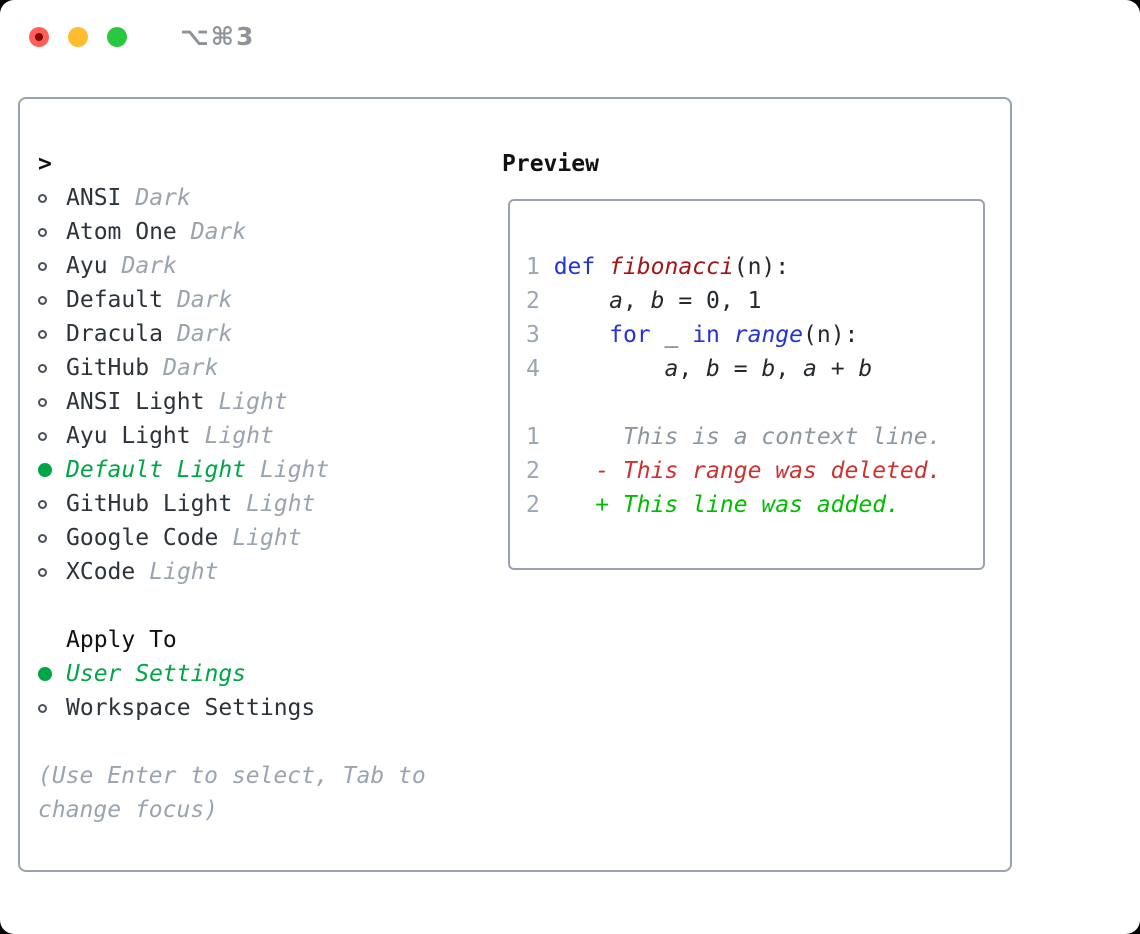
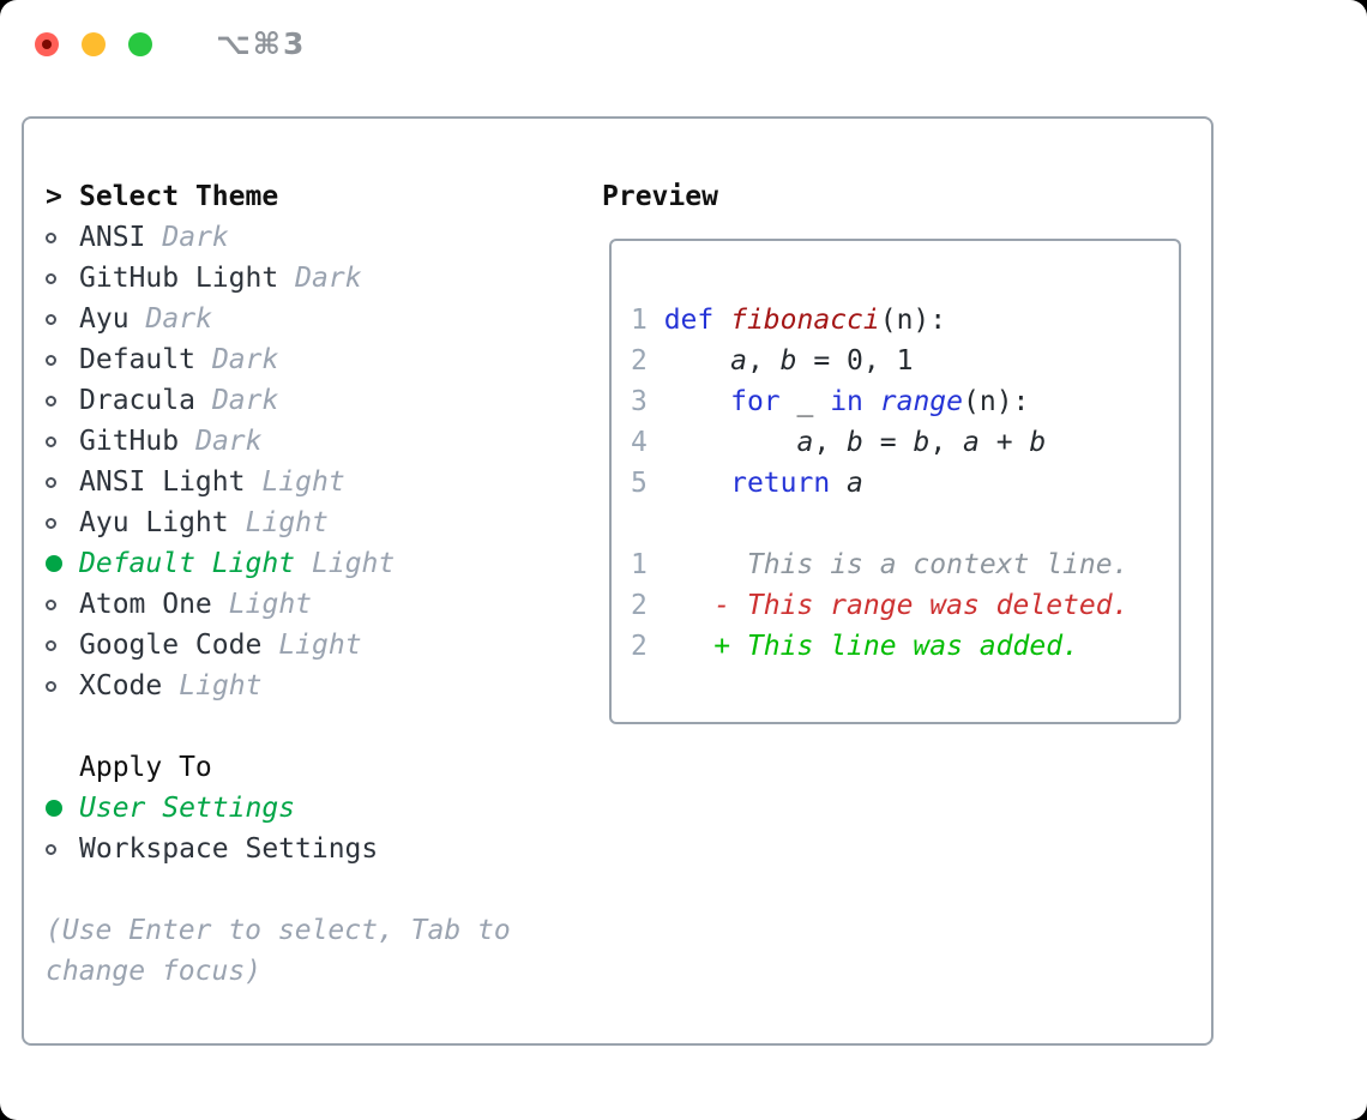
  ⌥⌘3
  >
+ Select Theme
  ANSI
  Dark
- Atom One
+ GitHub Light
  Dark
  Ayu
  Dark
  Default
  Dark
  Dracula
  Dark
  GitHub
  Dark
  ANSI Light
  Light
  Ayu Light
  Light
  Default Light
  Light
- GitHub Light
+ Atom One
  Light
  Google Code
  Light
  XCode
  Light
  Apply To
  User Settings
  Workspace Settings
  (Use Enter to select, Tab to
  change focus)
  Preview
  1 def fibonacci(n):
  2 a, b = 0, 1
  3 for _ in range(n):
  4 a, b = b, a + b
+ 5 return a
  1 This is a context line.
  2 - This range was deleted.
  2 + This line was added.
